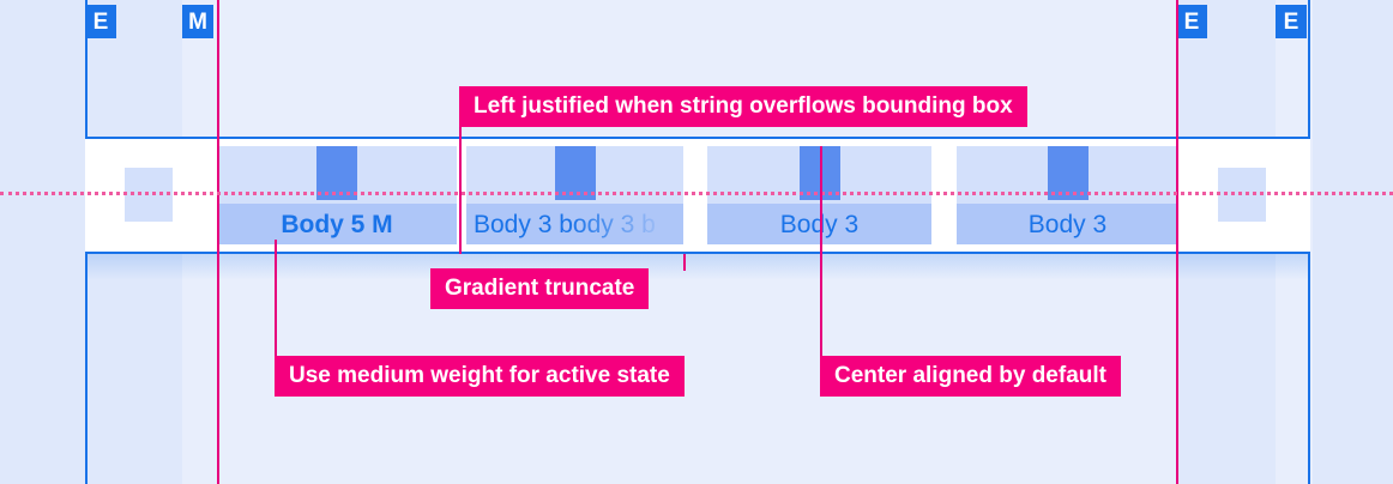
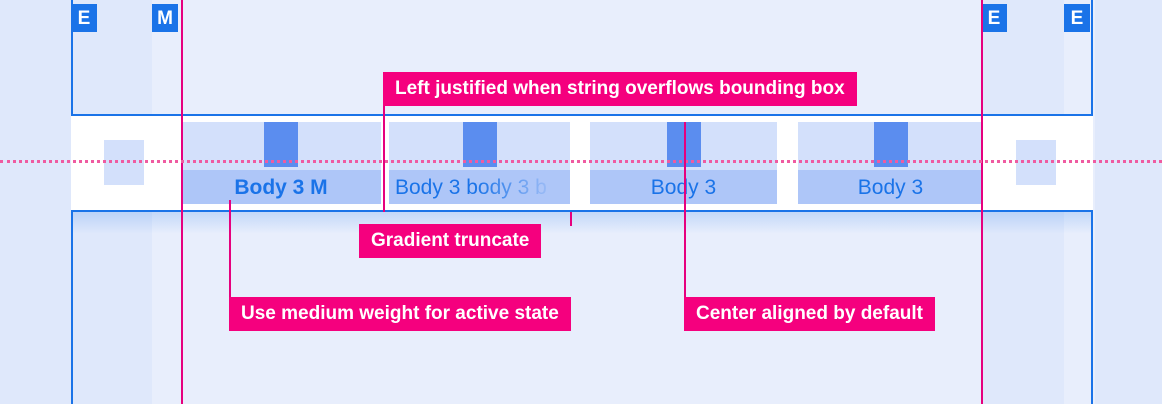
  E
  M
  E
  E
- Body 5 M
+ Body 3 M
  Body 3
  Body 3
  Left justified when string overflows bounding box
  Gradient truncate
  Use medium weight for active state
  Center aligned by default
